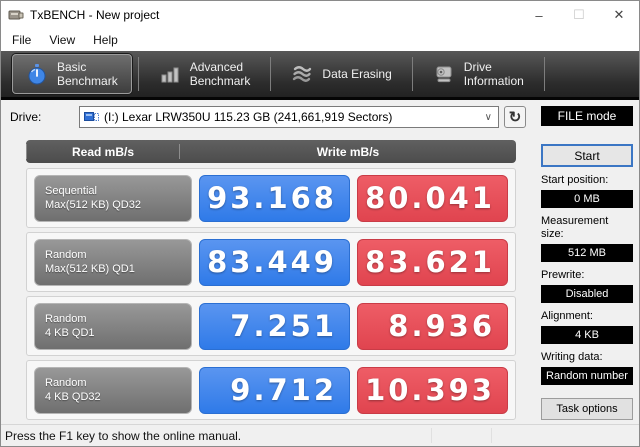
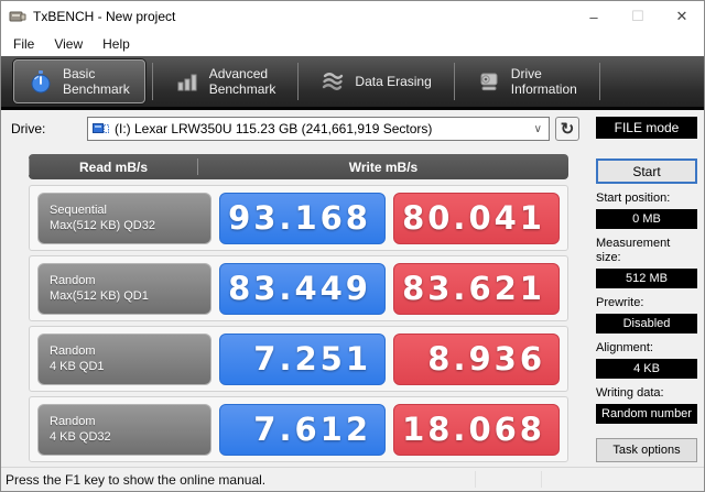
  TxBENCH - New project
  –
  ☐
  ✕
  File
  View
  Help
  Basic
  Benchmark
  Advanced
  Benchmark
  Data Erasing
  Drive
  Information
  Drive:
  (I:) Lexar LRW350U 115.23 GB (241,661,919 Sectors)
  ∨
  ↻
  Read mB/s
  Write mB/s
  Sequential
  Max(512 KB) QD32
  93.168
  80.041
  Random
  Max(512 KB) QD1
  83.449
  83.621
  Random
  4 KB QD1
  7.251
  8.936
  Random
  4 KB QD32
- 9.712
+ 7.612
- 10.393
+ 18.068
  FILE mode
  Start
  Start position:
  0 MB
  Measurement size:
  512 MB
  Prewrite:
  Disabled
  Alignment:
  4 KB
  Writing data:
  Random number
  Task options
  Press the F1 key to show the online manual.
